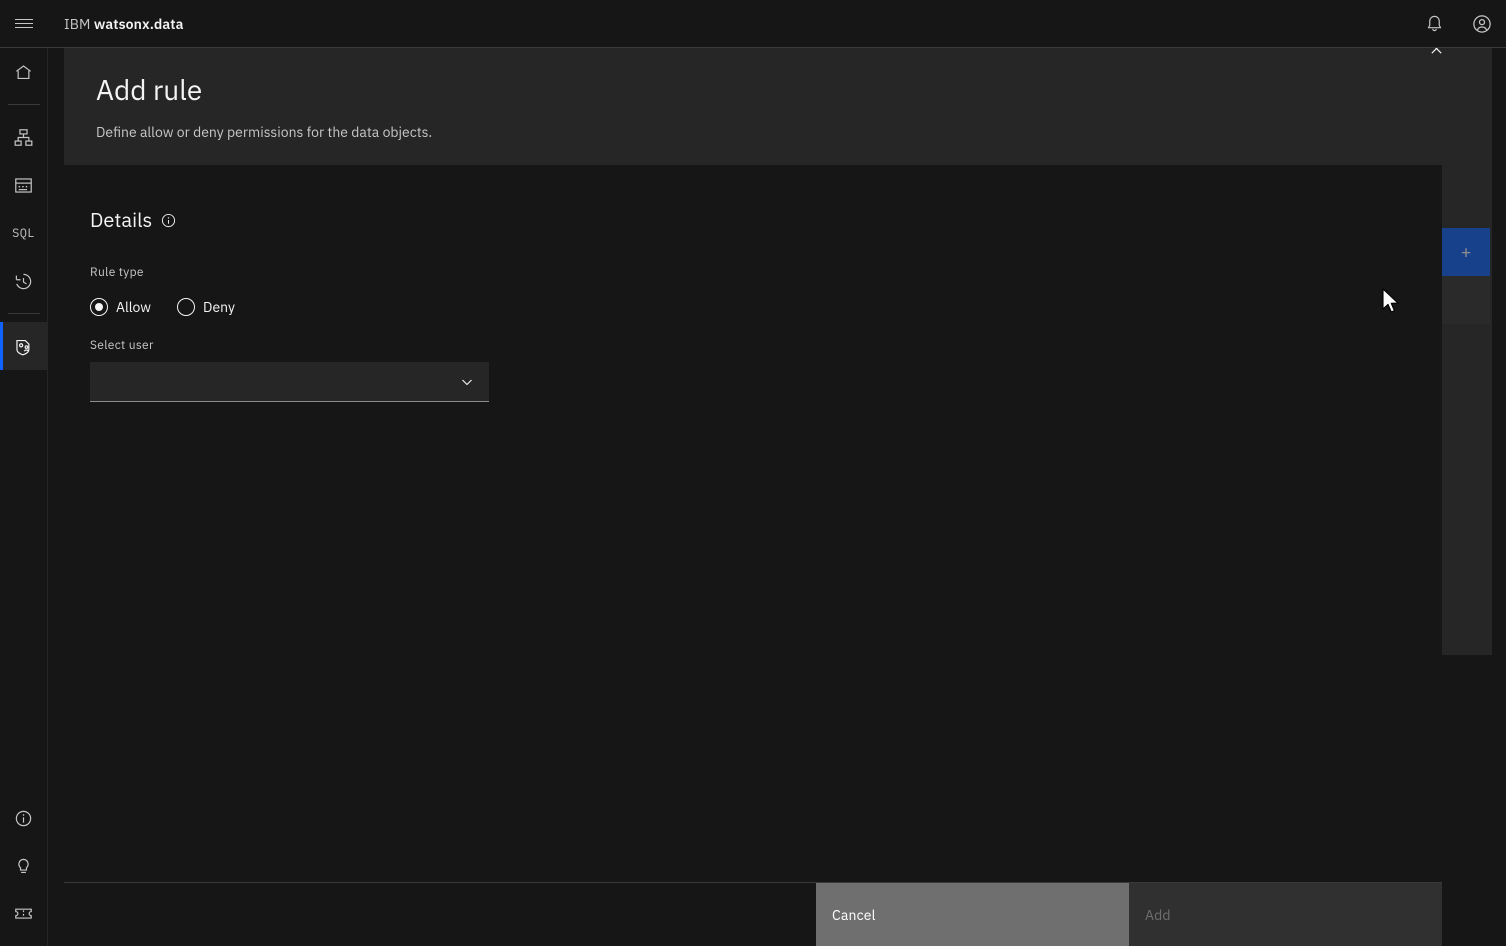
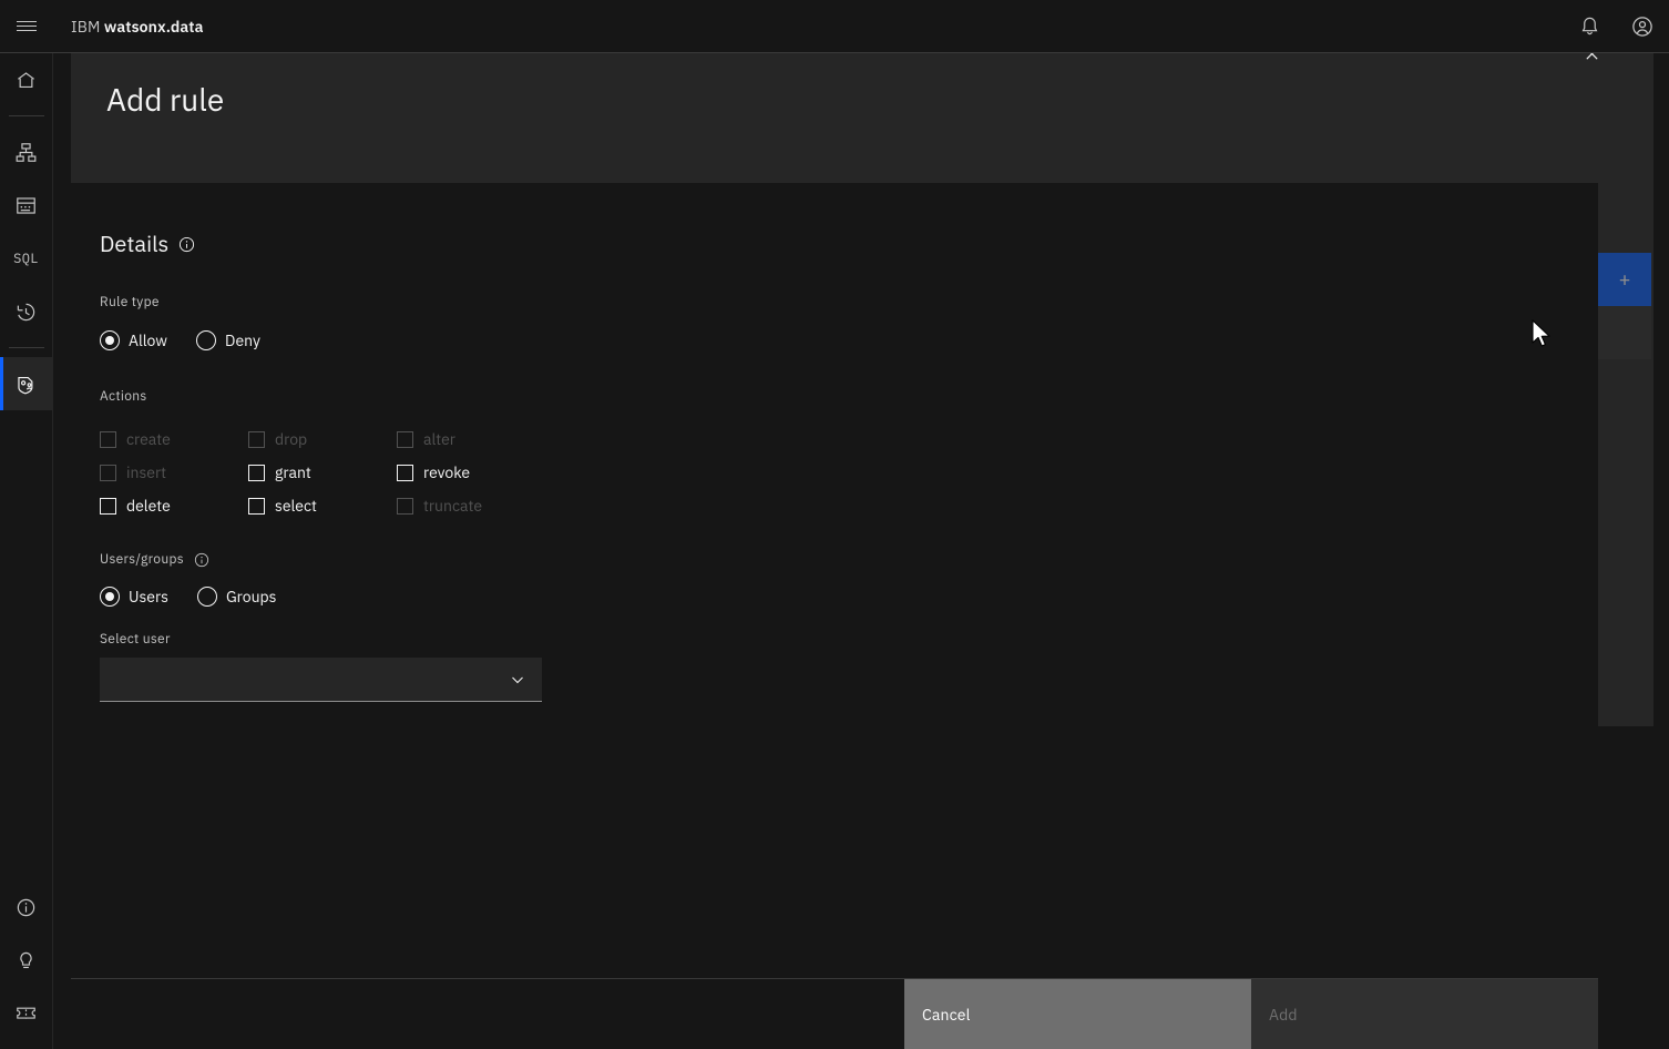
  +
  IBM watsonx.data
  SQL
  Add rule
- Define allow or deny permissions for the data objects.
  Details
  Rule type
  Allow
  Deny
+ Actions
+ create
+ drop
+ alter
+ insert
+ grant
+ revoke
+ delete
+ select
+ truncate
+ Users/groups
+ Users
+ Groups
  Select user
  Cancel
  Add
